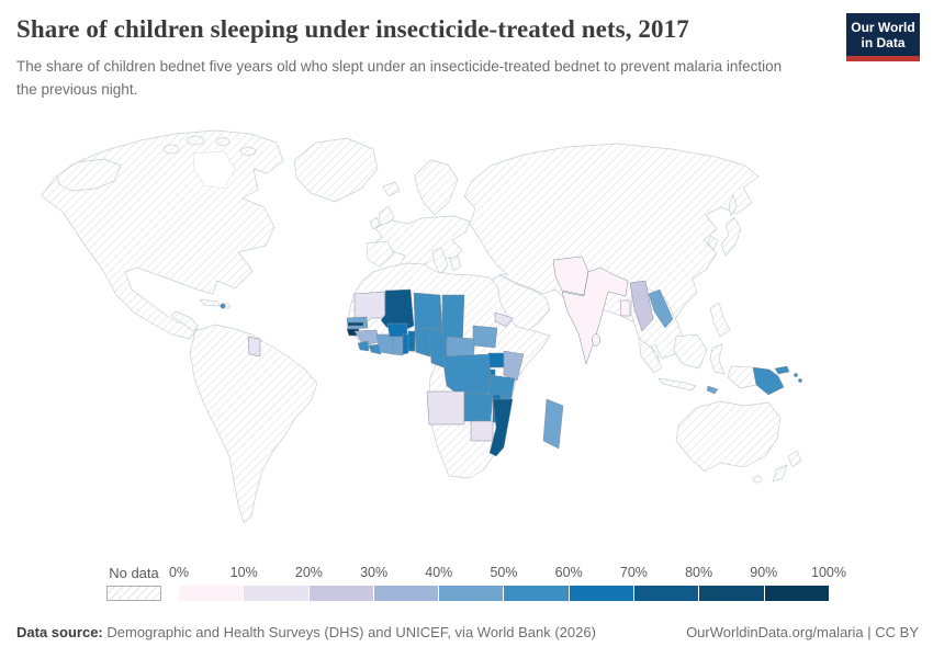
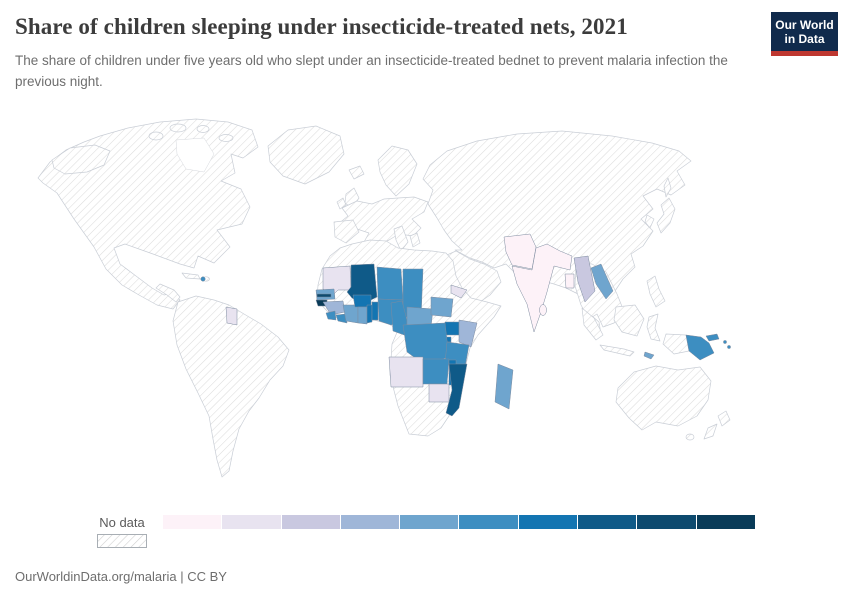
- Share of children sleeping under insecticide-treated nets, 2017
+ Share of children sleeping under insecticide-treated nets, 2021
- The share of children bednet five years old who slept under an insecticide-treated bednet to prevent malaria infection the previous night.
+ The share of children under five years old who slept under an insecticide-treated bednet to prevent malaria infection the previous night.
  Our World
  in Data
  No data
- 0%
- 10%
- 20%
- 30%
- 40%
- 50%
- 60%
- 70%
- 80%
- 90%
- 100%
- Data source: Demographic and Health Surveys (DHS) and UNICEF, via World Bank (2026)
  OurWorldinData.org/malaria | CC BY
